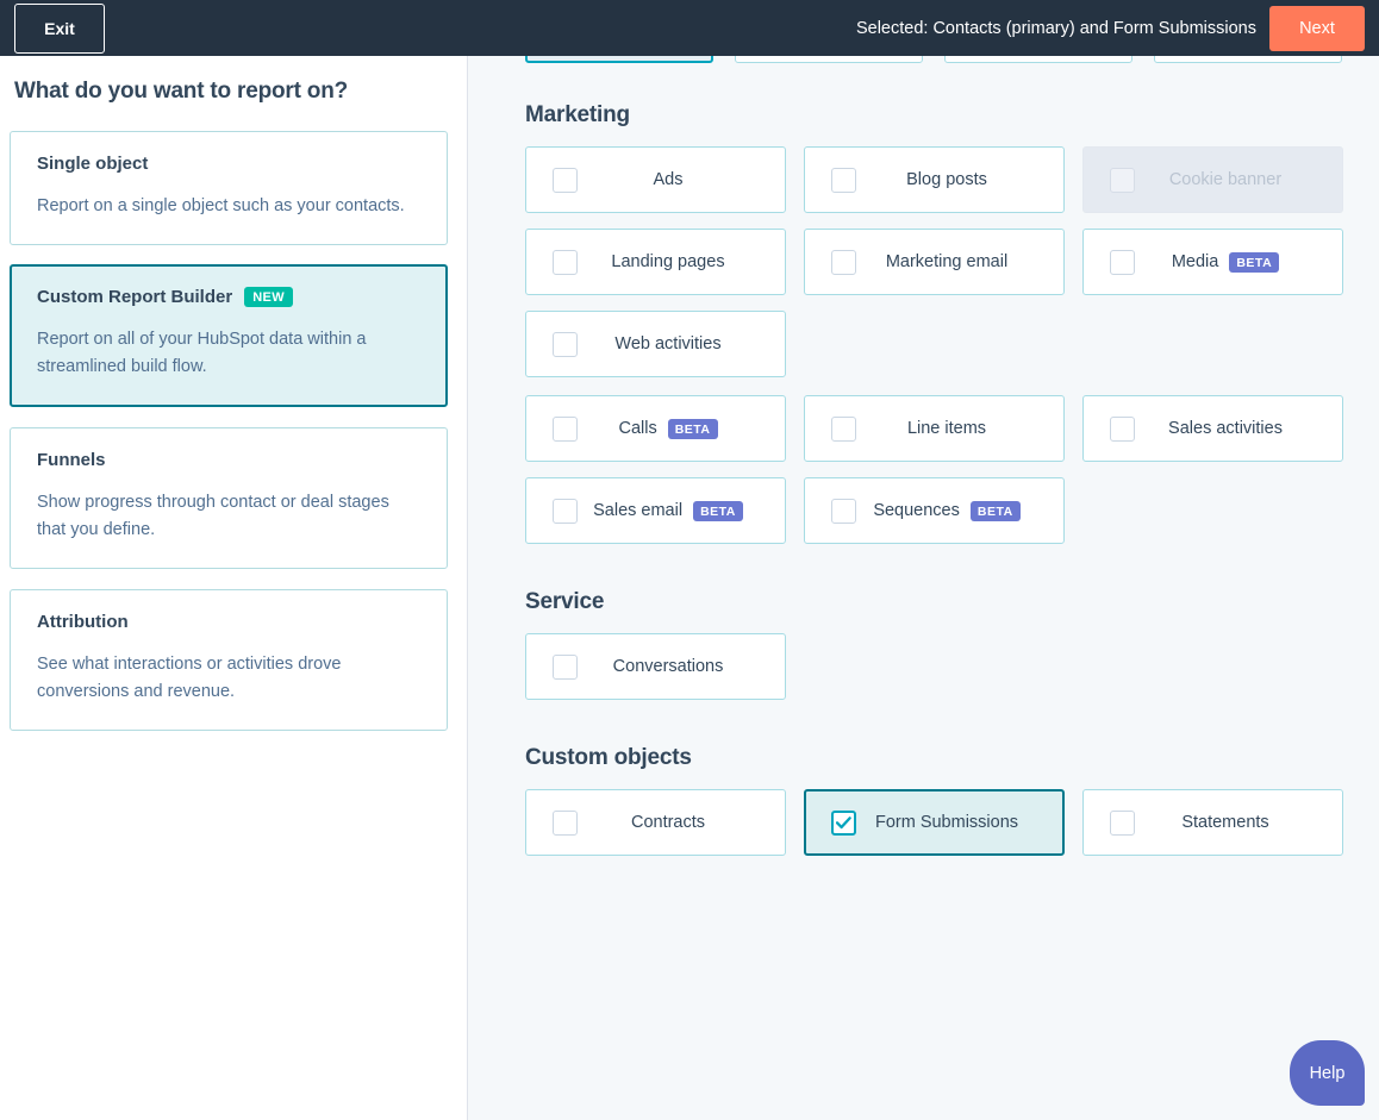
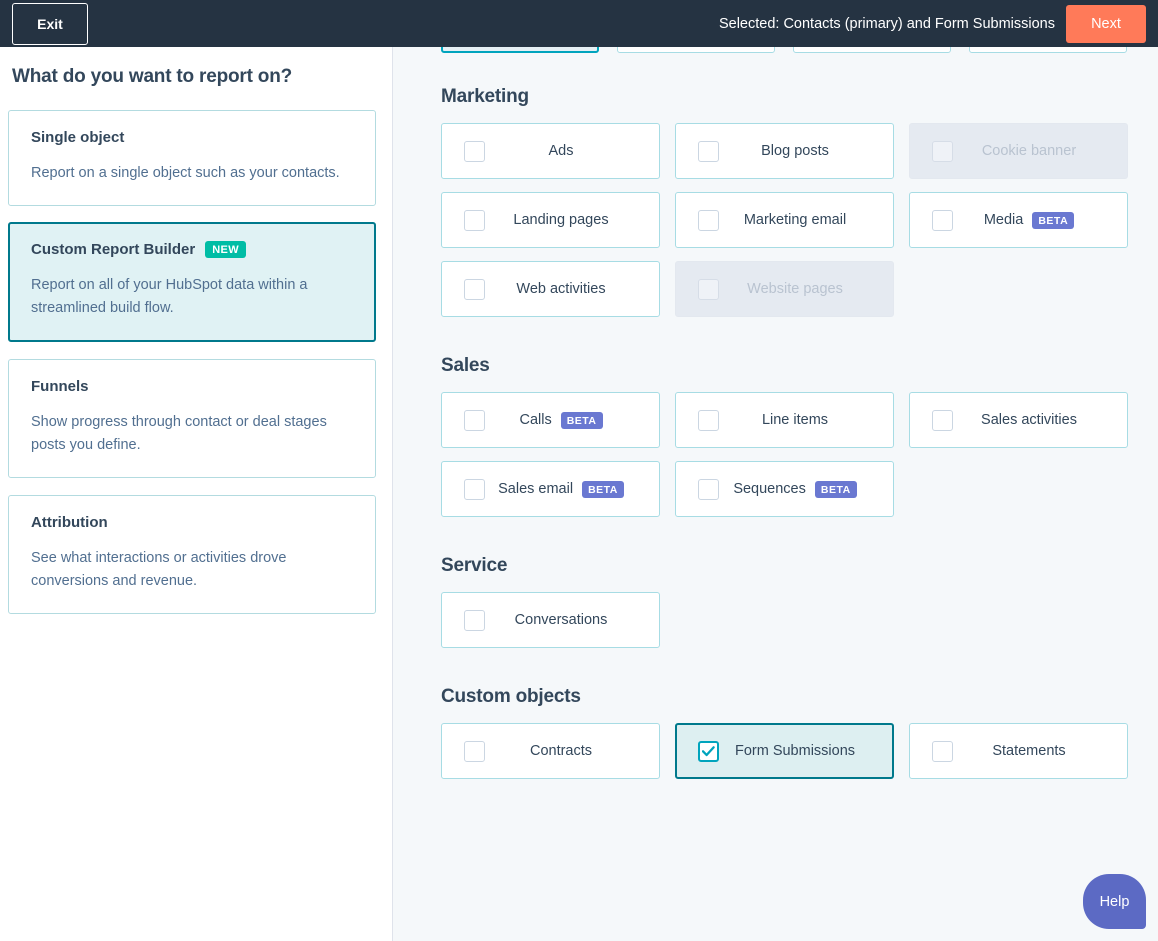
  Exit
  Selected: Contacts (primary) and Form Submissions
  Next
  What do you want to report on?
  Single object
  Report on a single object such as your contacts.
  Custom Report Builder
  NEW
  Report on all of your HubSpot data within a streamlined build flow.
  Funnels
- Show progress through contact or deal stages that you define.
+ Show progress through contact or deal stages posts you define.
  Attribution
  See what interactions or activities drove conversions and revenue.
  Marketing
  Ads
  Blog posts
  Cookie banner
  Landing pages
  Marketing email
  Media
  BETA
  Web activities
+ Website pages
+ Sales
  Calls
  BETA
  Line items
  Sales activities
  Sales email
  BETA
  Sequences
  BETA
  Service
  Conversations
  Custom objects
  Contracts
  Form Submissions
  Statements
  Help
